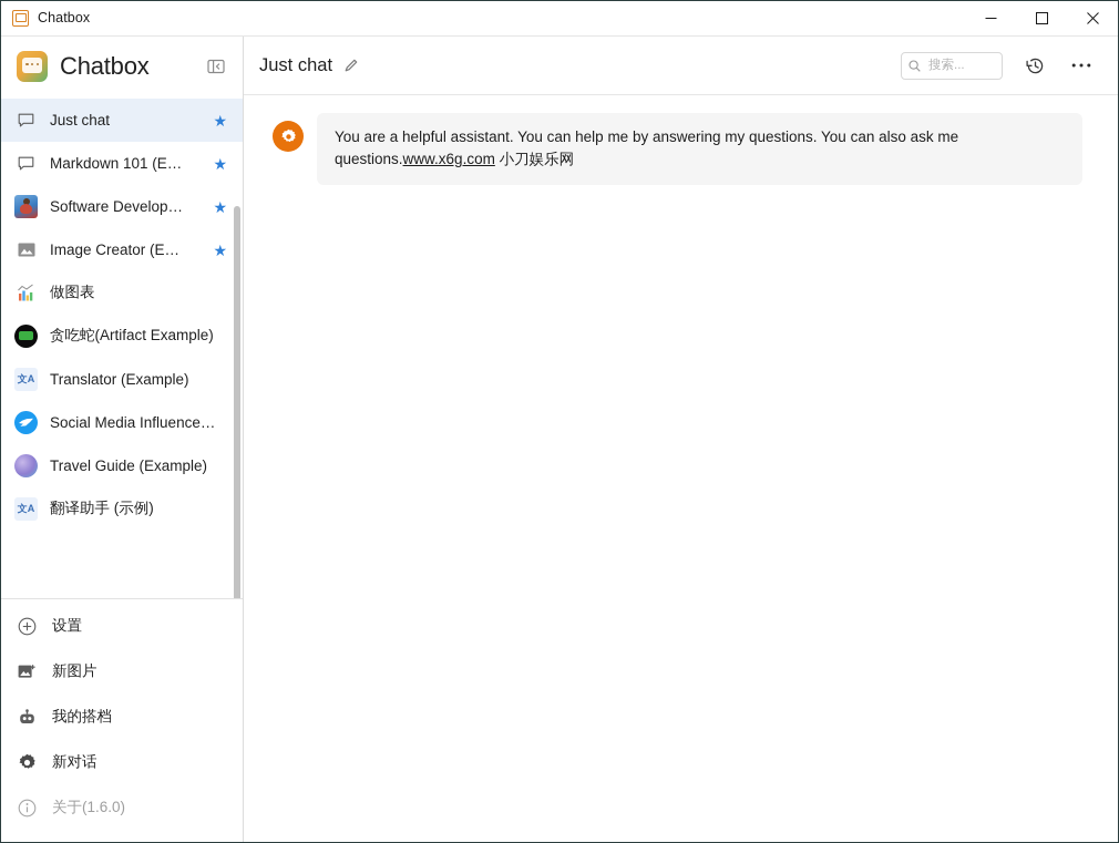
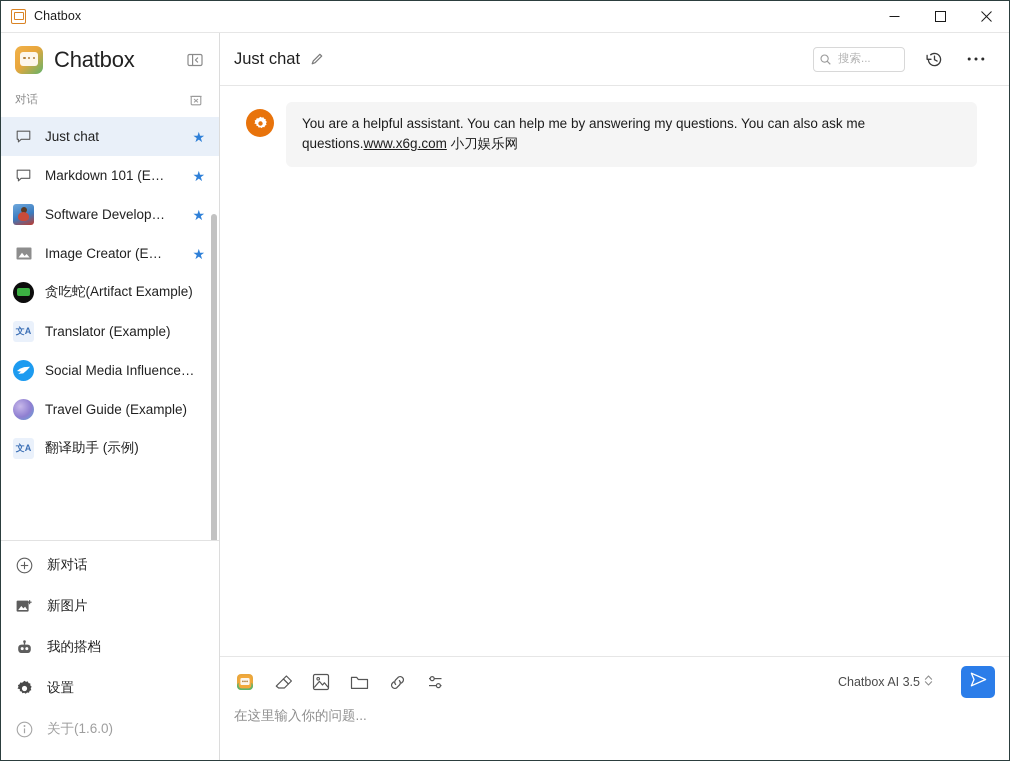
  Chatbox
  Chatbox
+ 对话
  Just chat
  ★
  Markdown 101 (E…
  ★
  Software Develop…
  ★
  Image Creator (E…
  ★
- 做图表
  贪吃蛇(Artifact Example)
  文A
  Translator (Example)
  Social Media Influence…
  Travel Guide (Example)
  文A
  翻译助手 (示例)
- 设置
+ 新对话
  新图片
  我的搭档
- 新对话
+ 设置
  关于(1.6.0)
  Just chat
  搜索...
  You are a helpful assistant. You can help me by answering my questions. You can also ask me questions.www.x6g.com 小刀娱乐网
+ Chatbox AI 3.5
+ 在这里输入你的问题...
